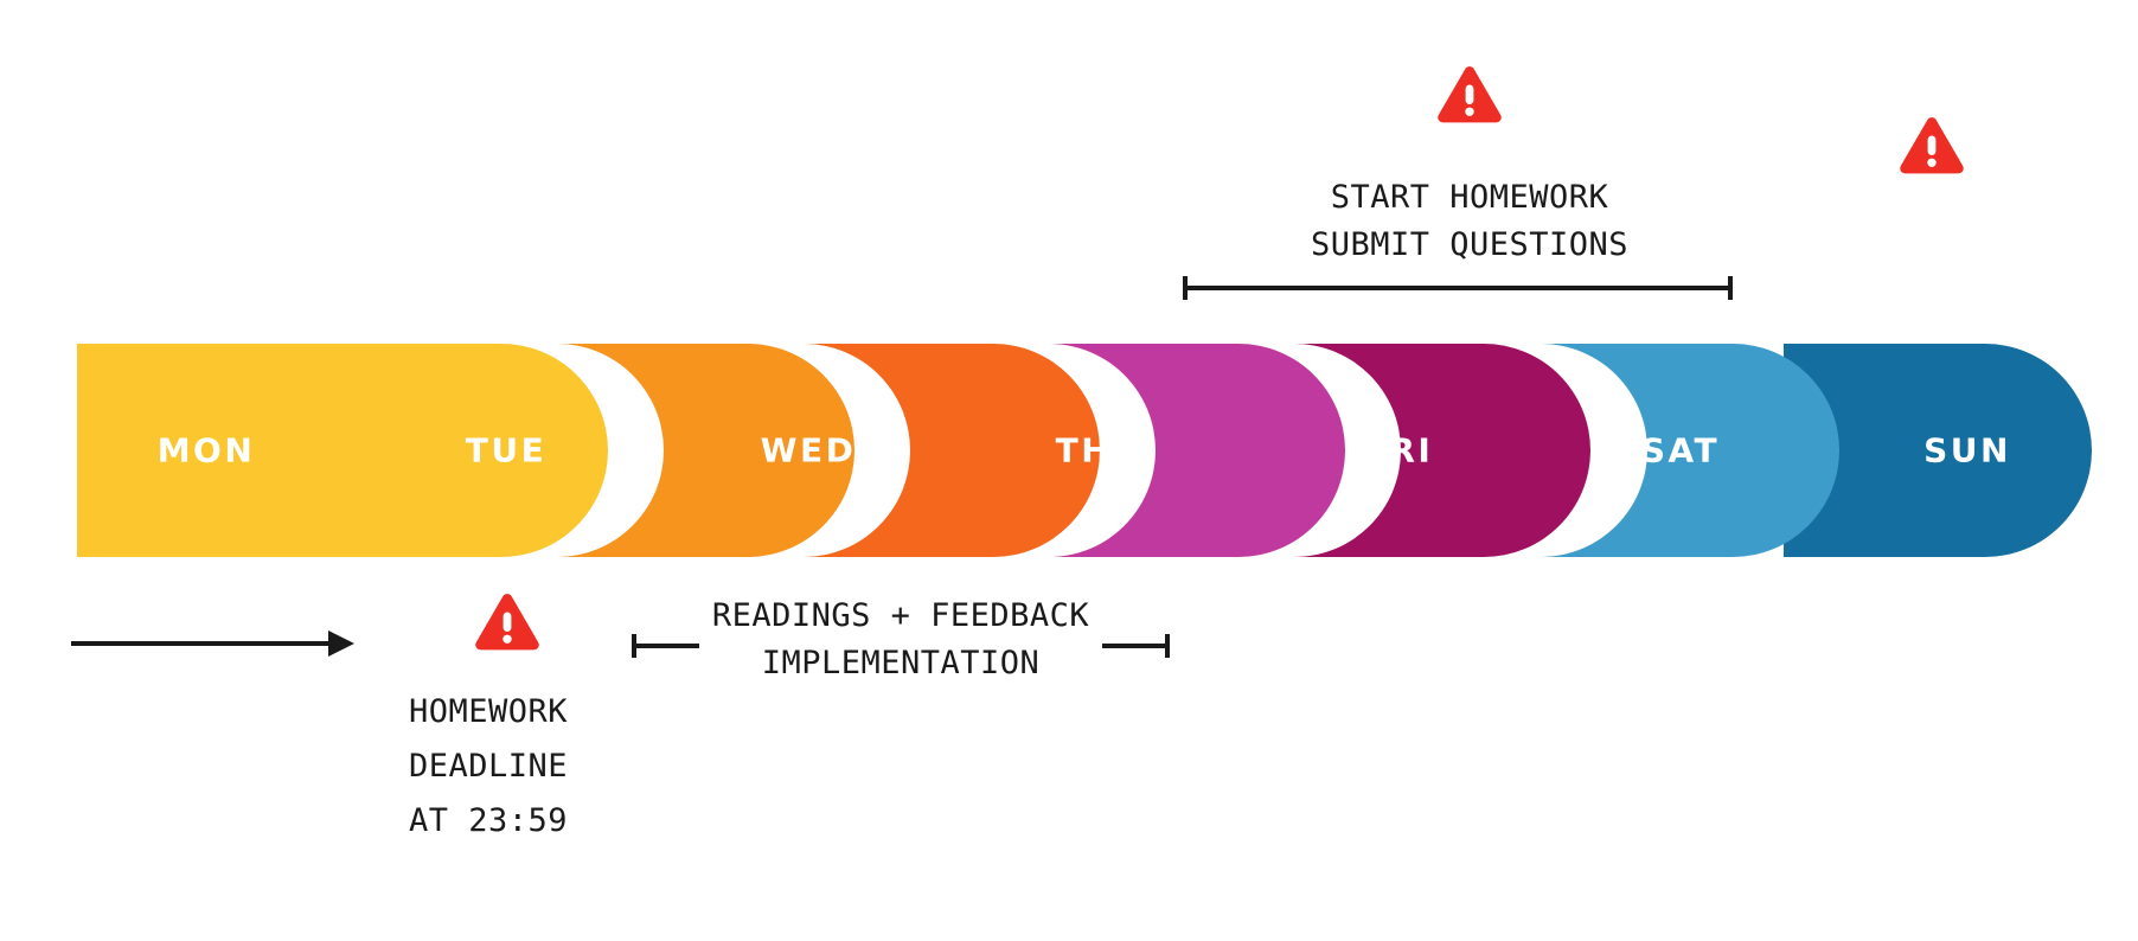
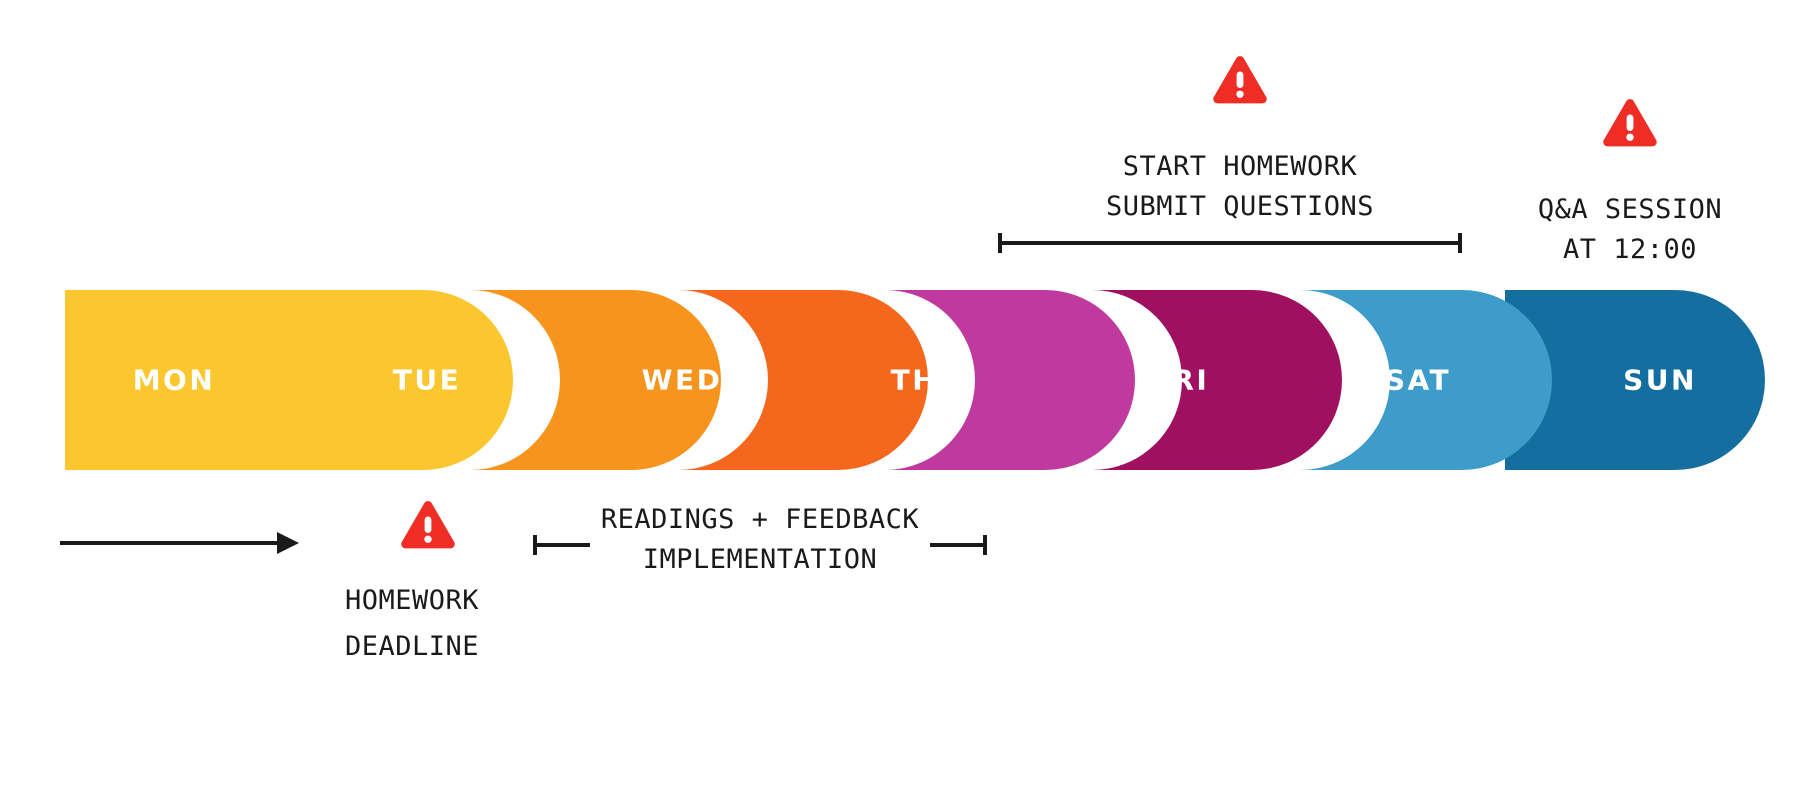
  MON
  TUE
  WED
  THU
  FRI
  SAT
  SUN
  START HOMEWORK
  SUBMIT QUESTIONS
+ Q&A SESSION
+ AT 12:00
  HOMEWORK
  DEADLINE
- AT 23:59
  READINGS + FEEDBACK
  IMPLEMENTATION
